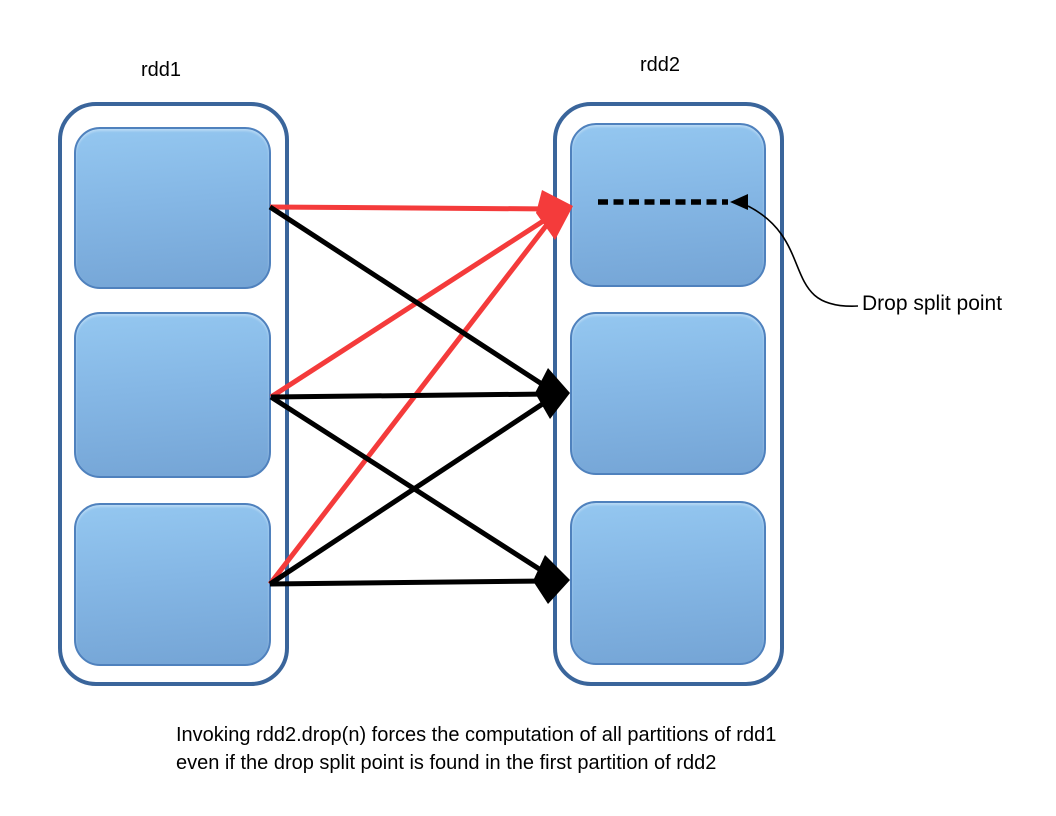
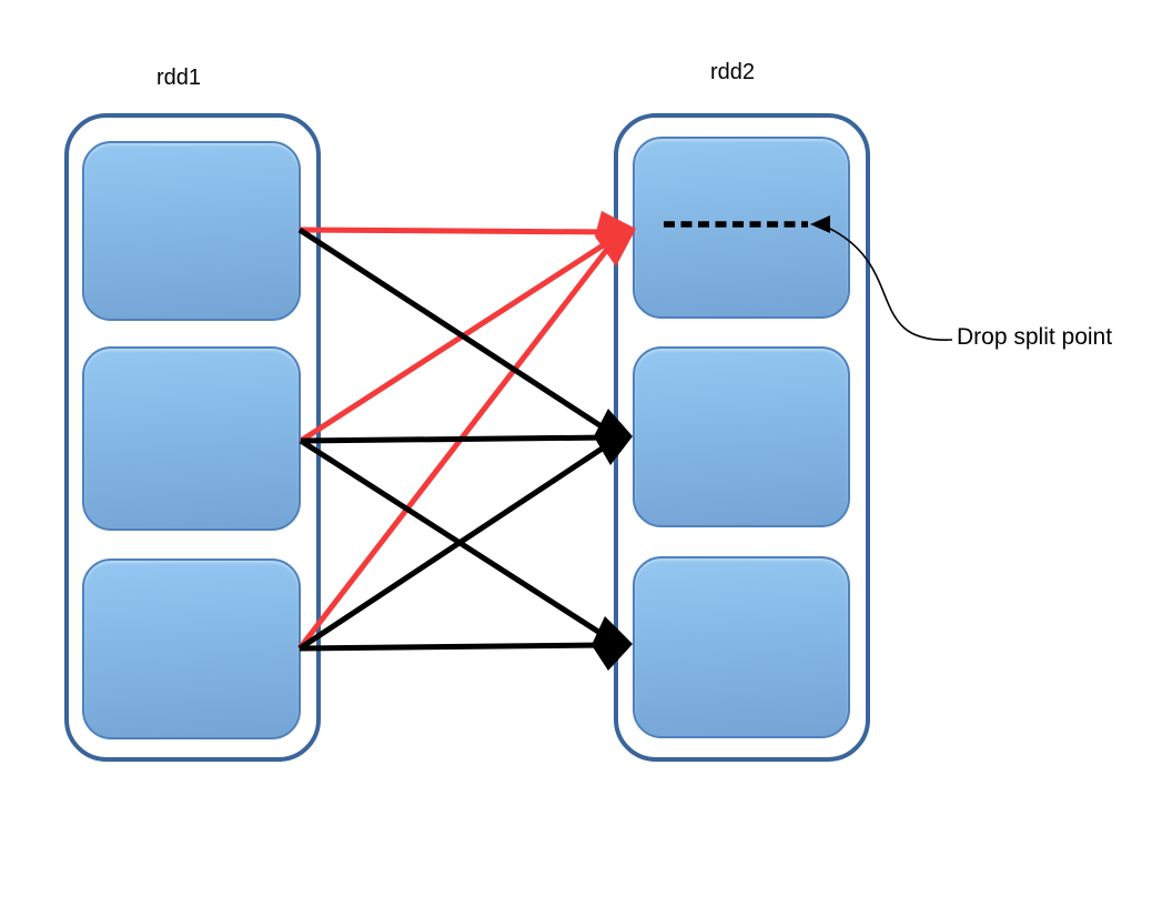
  rdd1
  rdd2
  Drop split point
- Invoking rdd2.drop(n) forces the computation of all partitions of rdd1
- even if the drop split point is found in the first partition of rdd2
